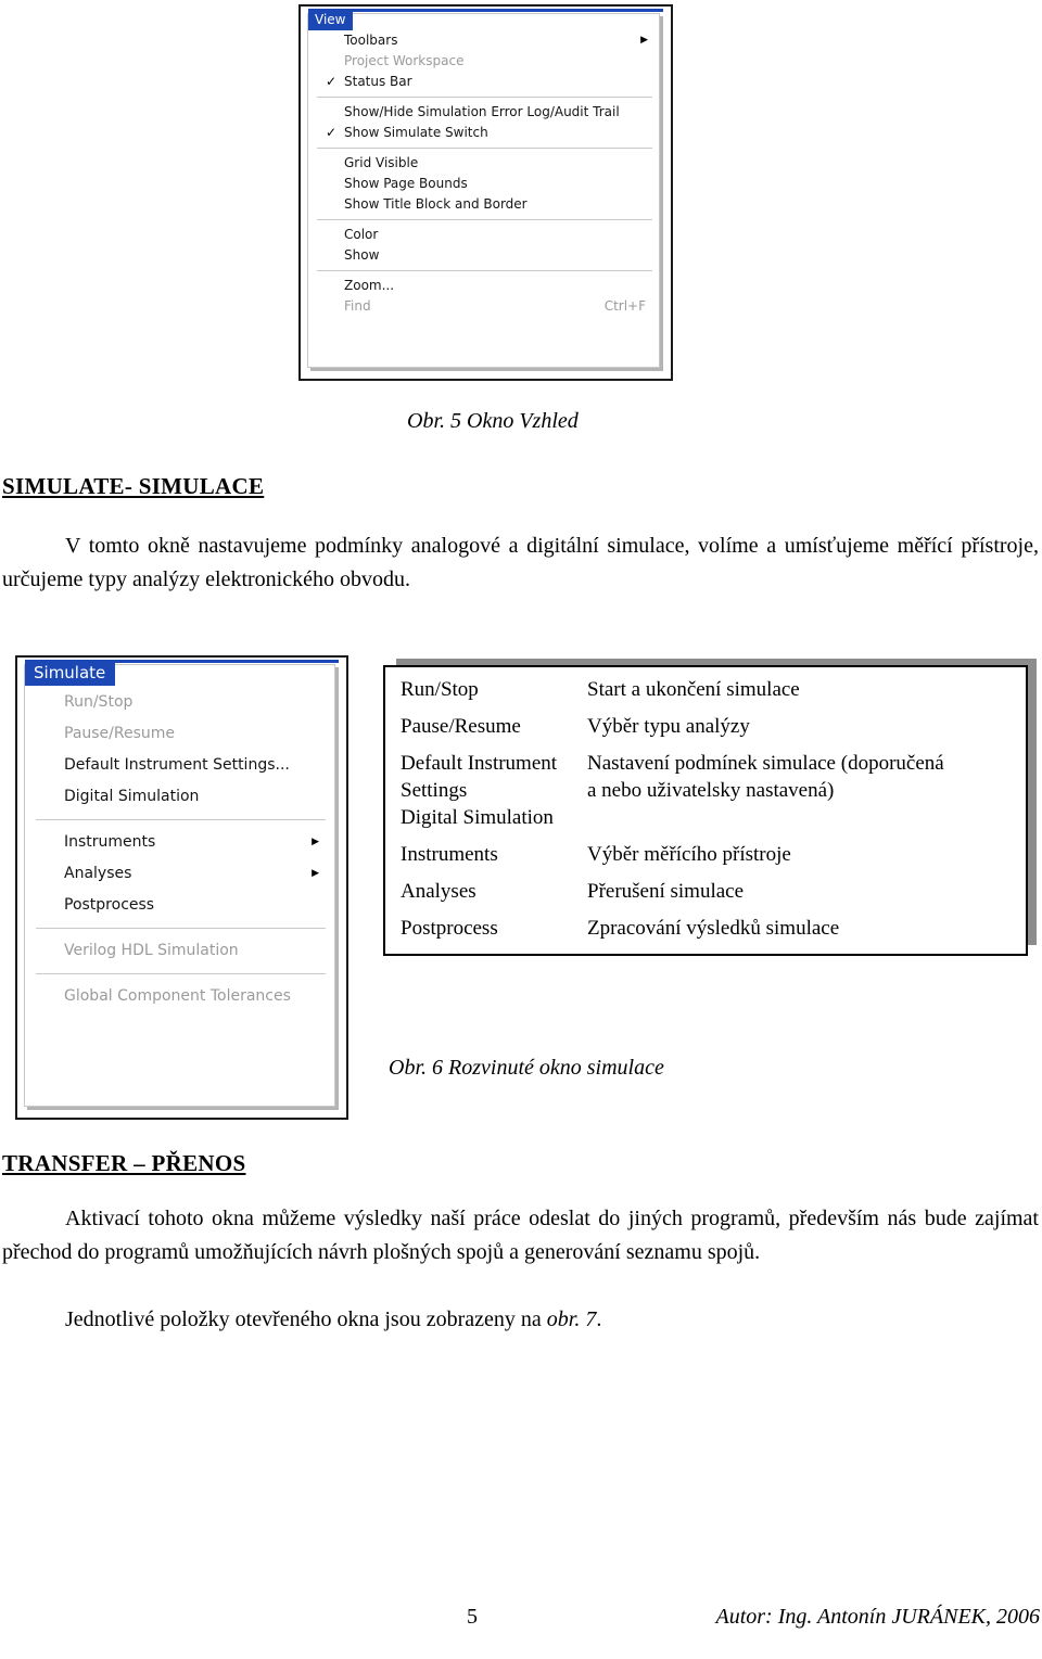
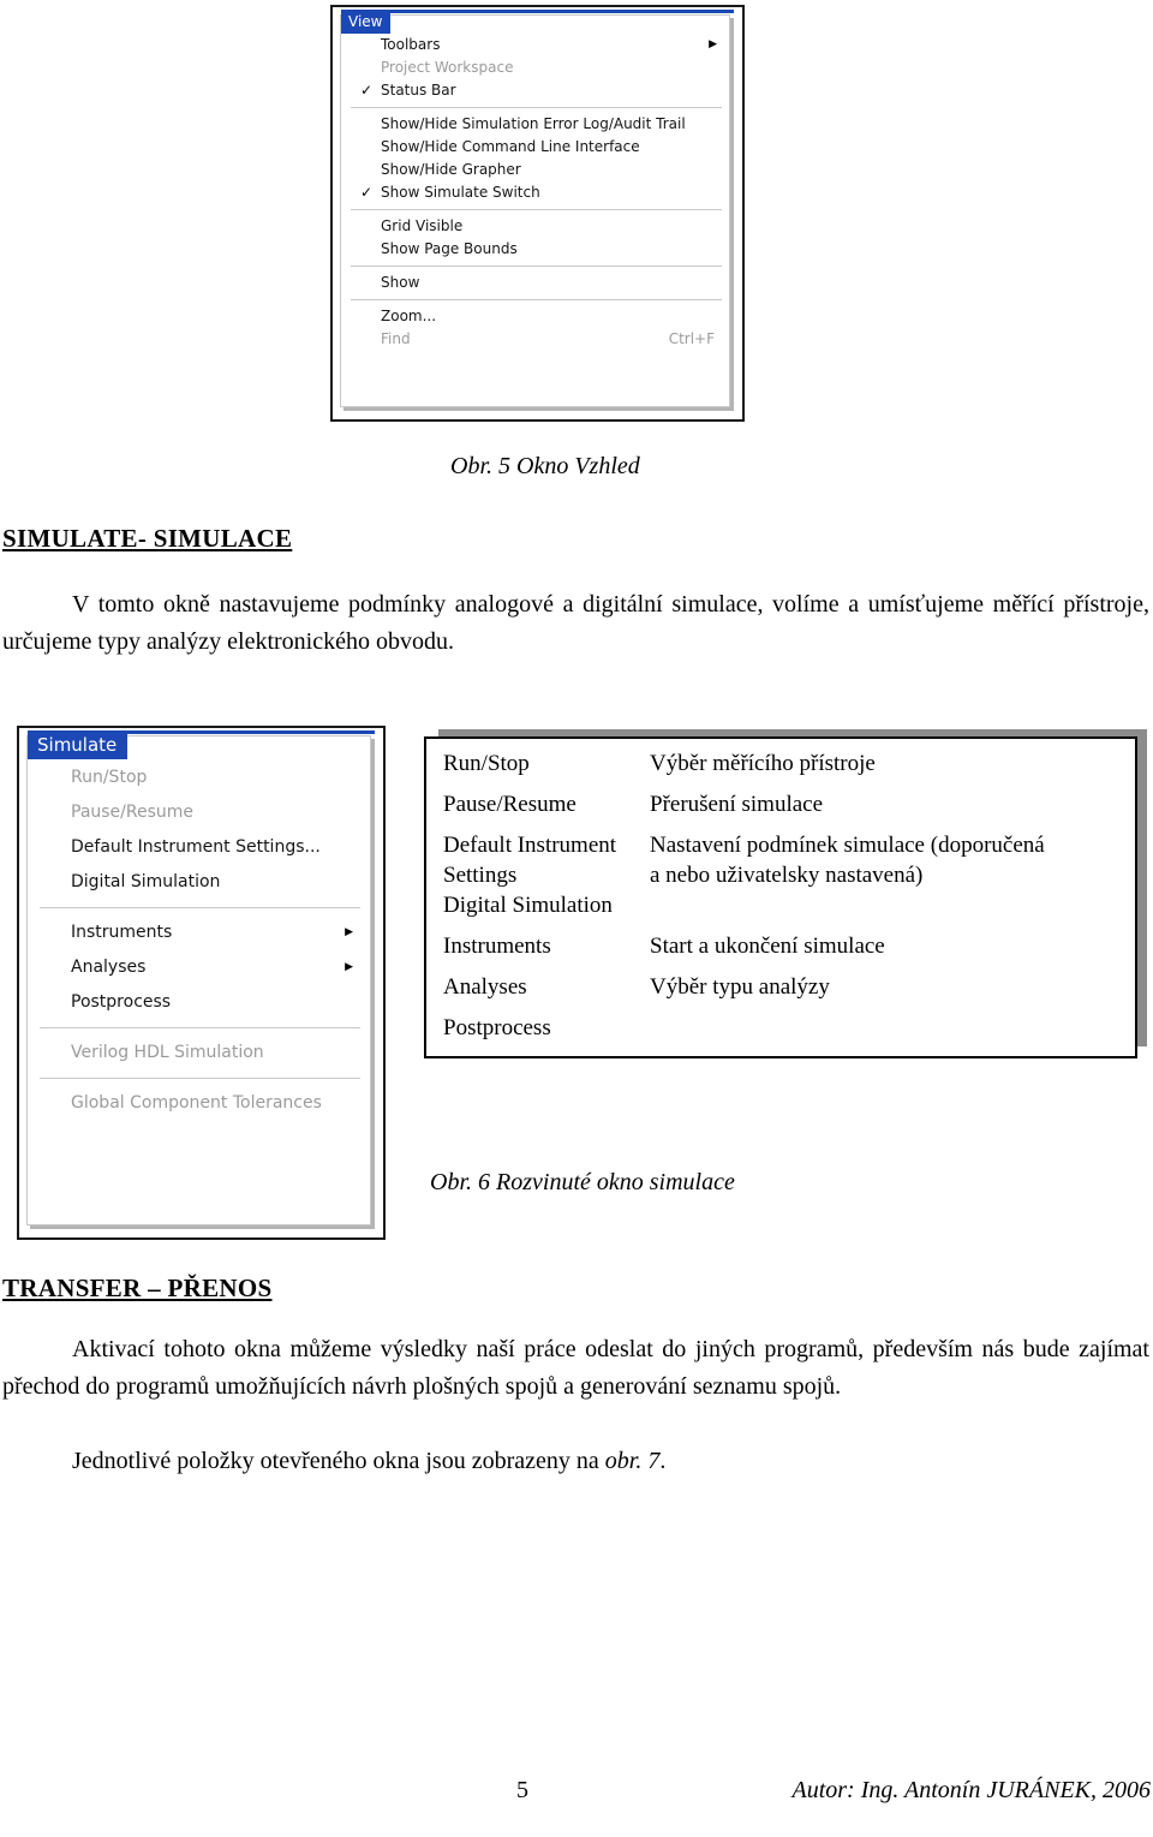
  View
  Toolbars
  ▶
  Project Workspace
  ✓
  Status Bar
  Show/Hide Simulation Error Log/Audit Trail
+ Show/Hide Command Line Interface
+ Show/Hide Grapher
  ✓
  Show Simulate Switch
  Grid Visible
  Show Page Bounds
- Show Title Block and Border
- Color
  Show
  Zoom...
  Find
  Ctrl+F
  Obr. 5 Okno Vzhled
  SIMULATE- SIMULACE
  V tomto okně nastavujeme podmínky analogové a digitální simulace, volíme a umísťujeme měřící přístroje, určujeme typy analýzy elektronického obvodu.
  Simulate
  Run/Stop
  Pause/Resume
  Default Instrument Settings...
  Digital Simulation
  Instruments
  ▶
  Analyses
  ▶
  Postprocess
  Verilog HDL Simulation
  Global Component Tolerances
  Run/Stop
- Start a ukončení simulace
+ Výběr měřícího přístroje
  Pause/Resume
- Výběr typu analýzy
+ Přerušení simulace
  Default Instrument
  Settings
  Digital Simulation
  Nastavení podmínek simulace (doporučená
  a nebo uživatelsky nastavená)
  Instruments
- Výběr měřícího přístroje
+ Start a ukončení simulace
  Analyses
- Přerušení simulace
+ Výběr typu analýzy
  Postprocess
- Zpracování výsledků simulace
  Obr. 6 Rozvinuté okno simulace
  TRANSFER – PŘENOS
  Aktivací tohoto okna můžeme výsledky naší práce odeslat do jiných programů, především nás bude zajímat přechod do programů umožňujících návrh plošných spojů a generování seznamu spojů.
  Jednotlivé položky otevřeného okna jsou zobrazeny na obr. 7.
  5
  Autor: Ing. Antonín JURÁNEK, 2006
